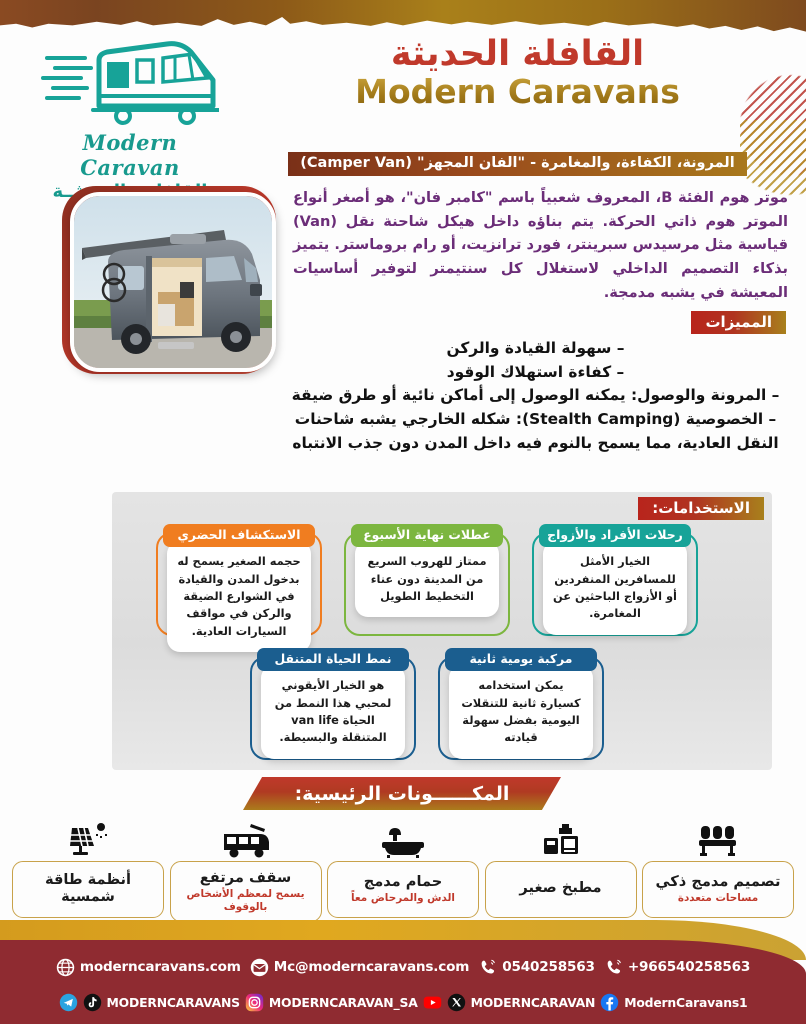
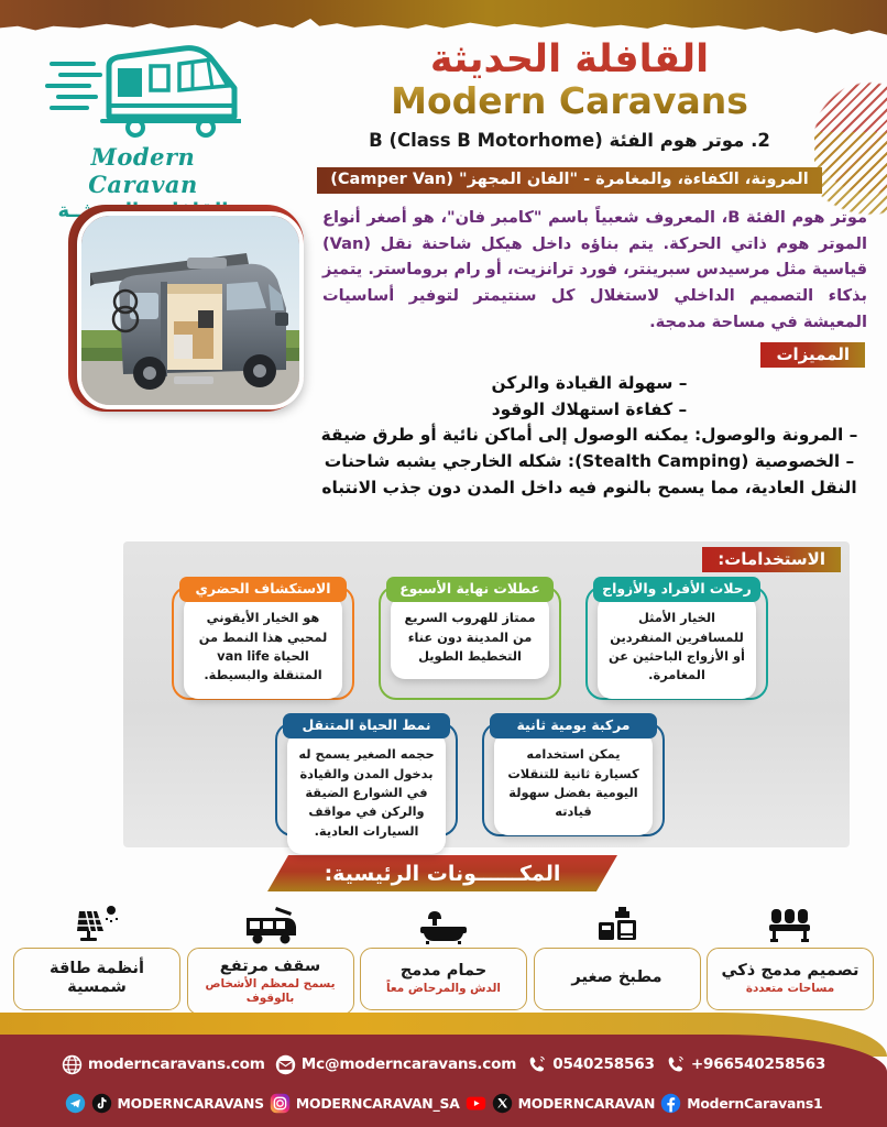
  Modern Caravan
  القافلة الحديثة
  Modern Caravans
+ 2. موتر هوم الفئة B (Class B Motorhome)
  المرونة، الكفاءة، والمغامرة - "الفان المجهز" (Camper Van)
- موتر هوم الفئة B، المعروف شعبياً باسم "كامبر فان"، هو أصغر أنواع الموتر هوم ذاتي الحركة. يتم بناؤه داخل هيكل شاحنة نقل (Van) قياسية مثل مرسيدس سبرينتر، فورد ترانزيت، أو رام بروماستر. يتميز بذكاء التصميم الداخلي لاستغلال كل سنتيمتر لتوفير أساسيات المعيشة في يشبه مدمجة.
+ موتر هوم الفئة B، المعروف شعبياً باسم "كامبر فان"، هو أصغر أنواع الموتر هوم ذاتي الحركة. يتم بناؤه داخل هيكل شاحنة نقل (Van) قياسية مثل مرسيدس سبرينتر، فورد ترانزيت، أو رام بروماستر. يتميز بذكاء التصميم الداخلي لاستغلال كل سنتيمتر لتوفير أساسيات المعيشة في مساحة مدمجة.
  المميزات
  – سهولة القيادة والركن
  – كفاءة استهلاك الوقود
  – المرونة والوصول: يمكنه الوصول إلى أماكن نائية أو طرق ضيقة
  – الخصوصية (Stealth Camping): شكله الخارجي يشبه شاحنات النقل العادية، مما يسمح بالنوم فيه داخل المدن دون جذب الانتباه
  الاستخدامات:
  رحلات الأفراد والأزواج
  الخيار الأمثل للمسافرين المنفردين أو الأزواج الباحثين عن المغامرة.
  عطلات نهاية الأسبوع
  ممتاز للهروب السريع من المدينة دون عناء التخطيط الطويل
  الاستكشاف الحضري
- حجمه الصغير يسمح له بدخول المدن والقيادة في الشوارع الضيقة والركن في مواقف السيارات العادية.
+ هو الخيار الأيقوني لمحبي هذا النمط من الحياة van life المتنقلة والبسيطة.
  مركبة يومية ثانية
  يمكن استخدامه كسيارة ثانية للتنقلات اليومية بفضل سهولة قيادته
  نمط الحياة المتنقل
- هو الخيار الأيقوني لمحبي هذا النمط من الحياة van life المتنقلة والبسيطة.
+ حجمه الصغير يسمح له بدخول المدن والقيادة في الشوارع الضيقة والركن في مواقف السيارات العادية.
  المكــــــونات الرئيسية:
  تصميم مدمج ذكي
  مساحات متعددة
  مطبخ صغير
  حمام مدمج
  الدش والمرحاض معاً
  سقف مرتفع
  يسمح لمعظم الأشخاص بالوقوف
  أنظمة طاقة شمسية
  moderncaravans.com
  Mc@moderncaravans.com
  0540258563
  +966540258563
  MODERNCARAVANS
  MODERNCARAVAN_SA
  MODERNCARAVAN
  ModernCaravans1
